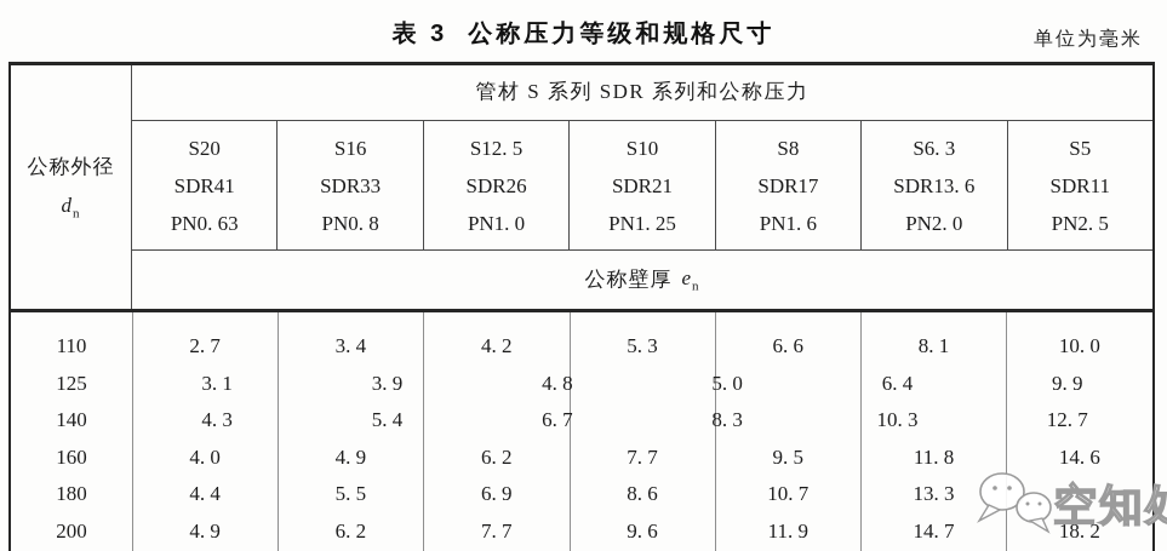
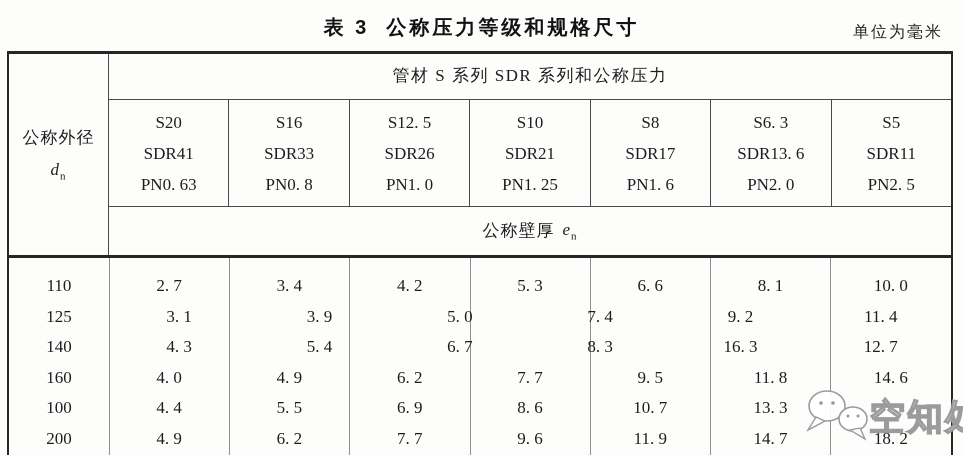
  表 3 公称压力等级和规格尺寸
  单位为毫米
  公称外径
  dn
  管材 S 系列 SDR 系列和公称压力
  S20
  SDR41
  PN0. 63
  S16
  SDR33
  PN0. 8
  S12. 5
  SDR26
  PN1. 0
  S10
  SDR21
  PN1. 25
  S8
  SDR17
  PN1. 6
  S6. 3
  SDR13. 6
  PN2. 0
  S5
  SDR11
  PN2. 5
  公称壁厚
  en
  110
  2. 7
  3. 4
  4. 2
  5. 3
  6. 6
  8. 1
  10. 0
  125
  3. 1
  3. 9
- 4. 8
  5. 0
- 6. 4
+ 7. 4
- 9. 9
+ 9. 2
+ 11. 4
  140
  4. 3
  5. 4
  6. 7
  8. 3
- 10. 3
+ 16. 3
  12. 7
  160
  4. 0
  4. 9
  6. 2
  7. 7
  9. 5
  11. 8
  14. 6
- 180
+ 100
  4. 4
  5. 5
  6. 9
  8. 6
  10. 7
  13. 3
  200
  4. 9
  6. 2
  7. 7
  9. 6
  11. 9
  14. 7
  18. 2
